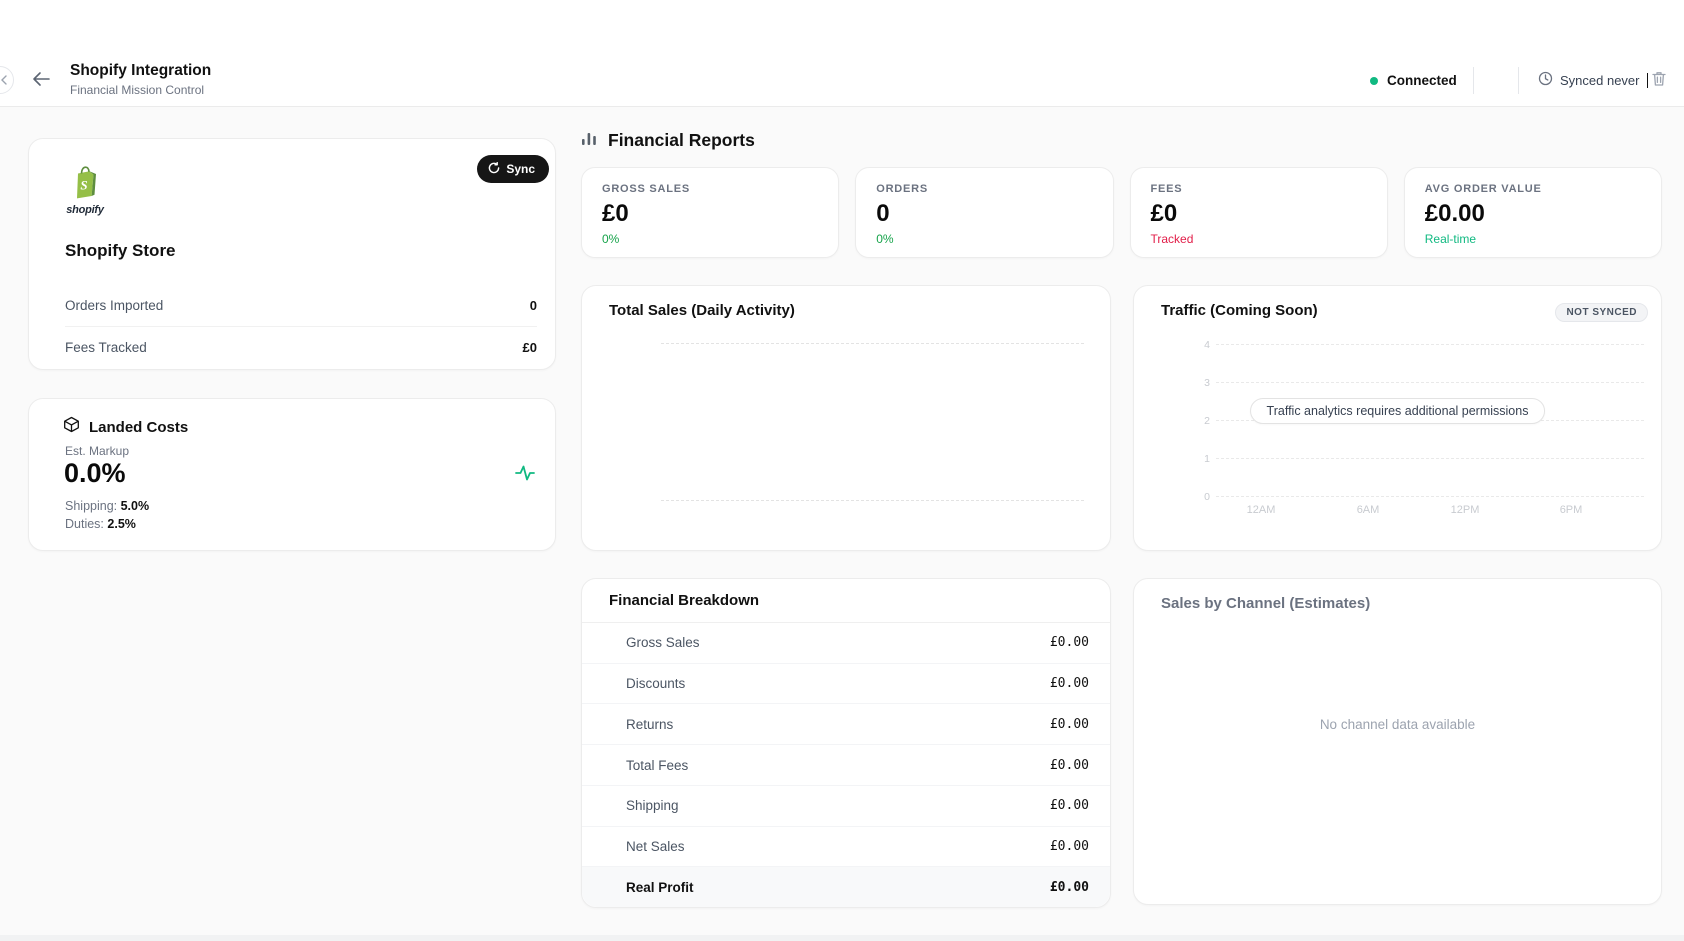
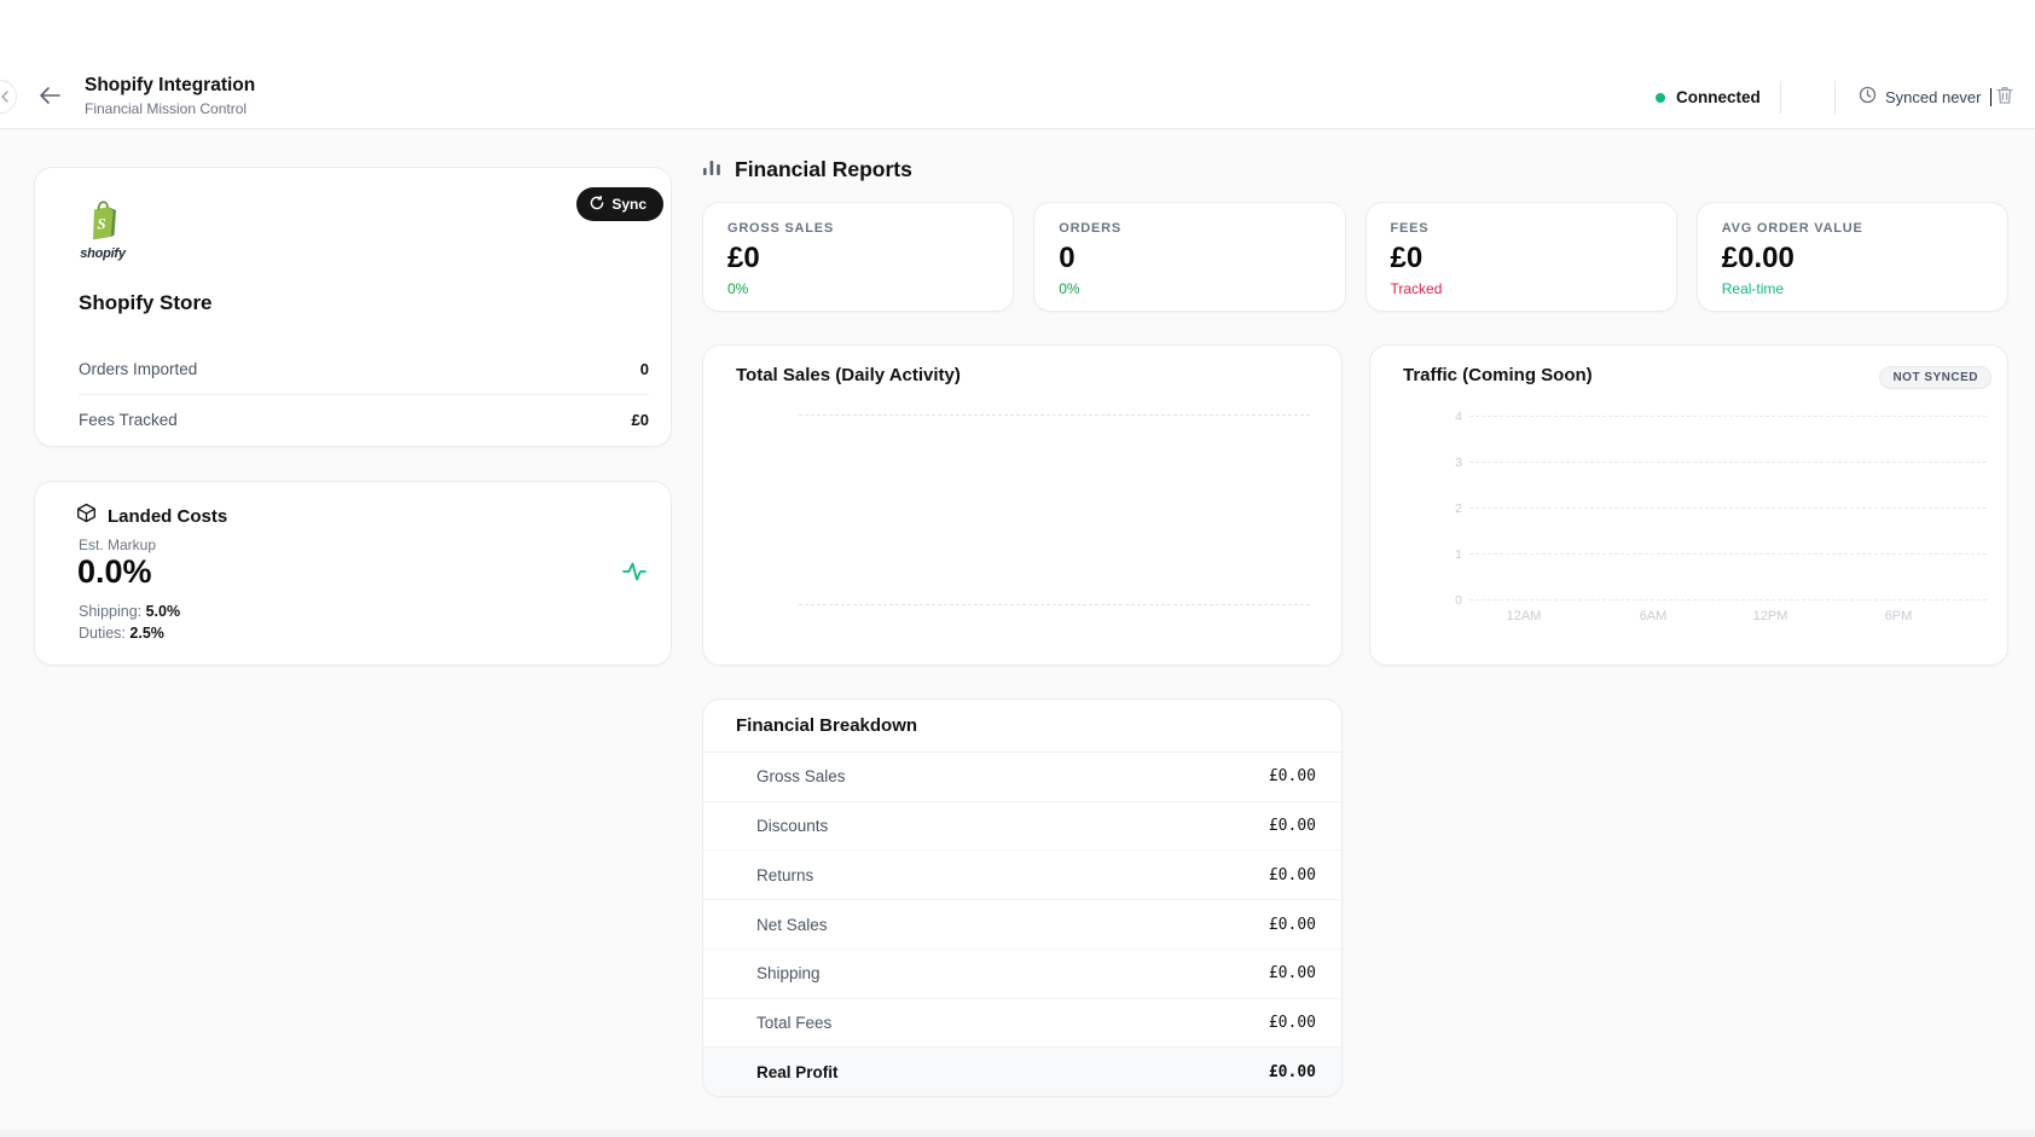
  Shopify Integration
  Financial Mission Control
  Connected
  Synced never
  S
  shopify
  Sync
  Shopify Store
  Orders Imported
  0
  Fees Tracked
  £0
  Landed Costs
  Est. Markup
  0.0%
  Shipping: 5.0%
  Duties: 2.5%
  Financial Reports
  GROSS SALES
  £0
  0%
  ORDERS
  0
  0%
  FEES
  £0
  Tracked
  AVG ORDER VALUE
  £0.00
  Real-time
  Total Sales (Daily Activity)
  Traffic (Coming Soon)
  NOT SYNCED
  4
  3
  2
  1
  0
- Traffic analytics requires additional permissions
  12AM
  6AM
  12PM
  6PM
  Financial Breakdown
  Gross Sales
  £0.00
  Discounts
  £0.00
  Returns
  £0.00
- Total Fees
+ Net Sales
  £0.00
  Shipping
  £0.00
- Net Sales
+ Total Fees
  £0.00
  Real Profit
  £0.00
- Sales by Channel (Estimates)
- No channel data available
